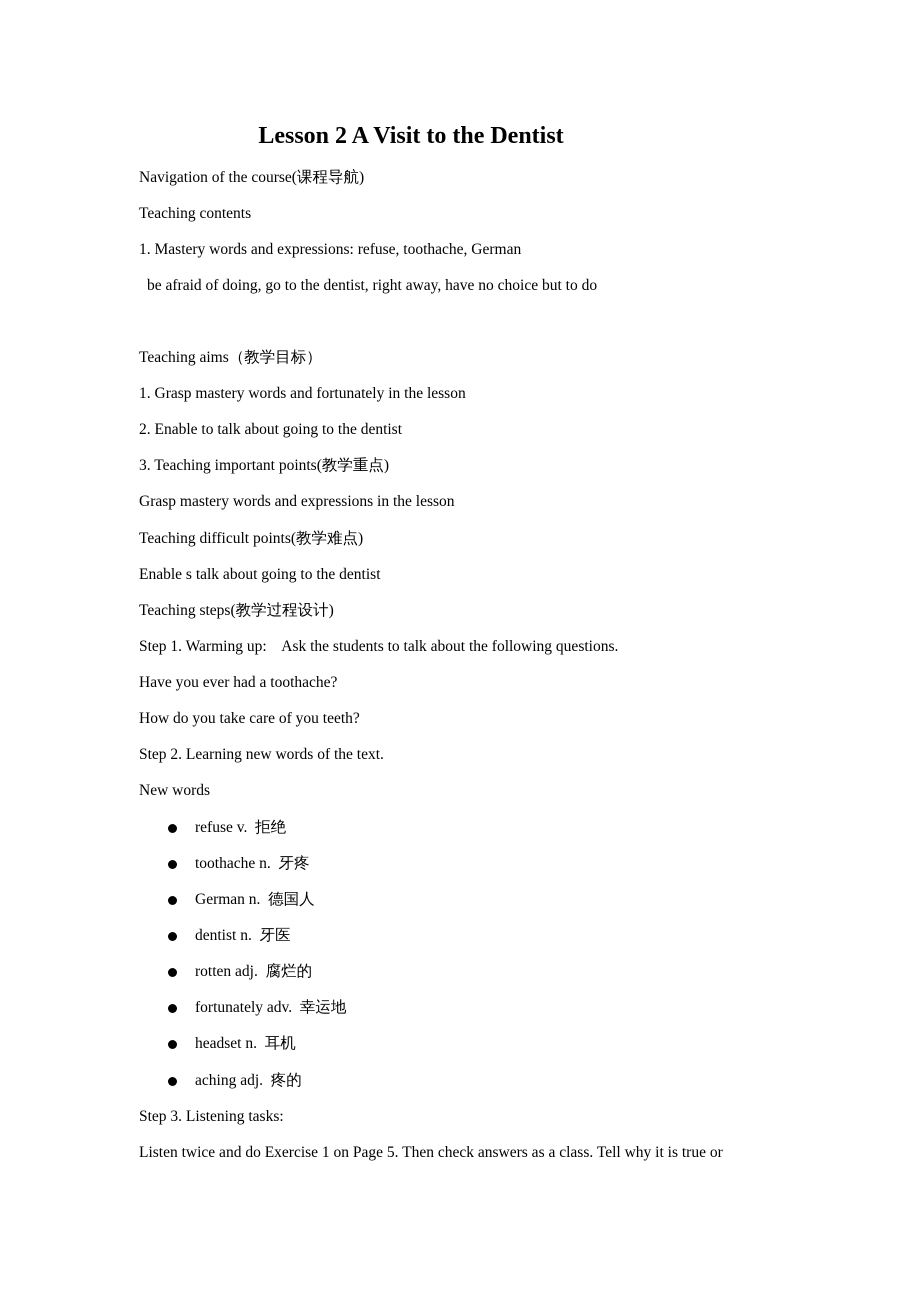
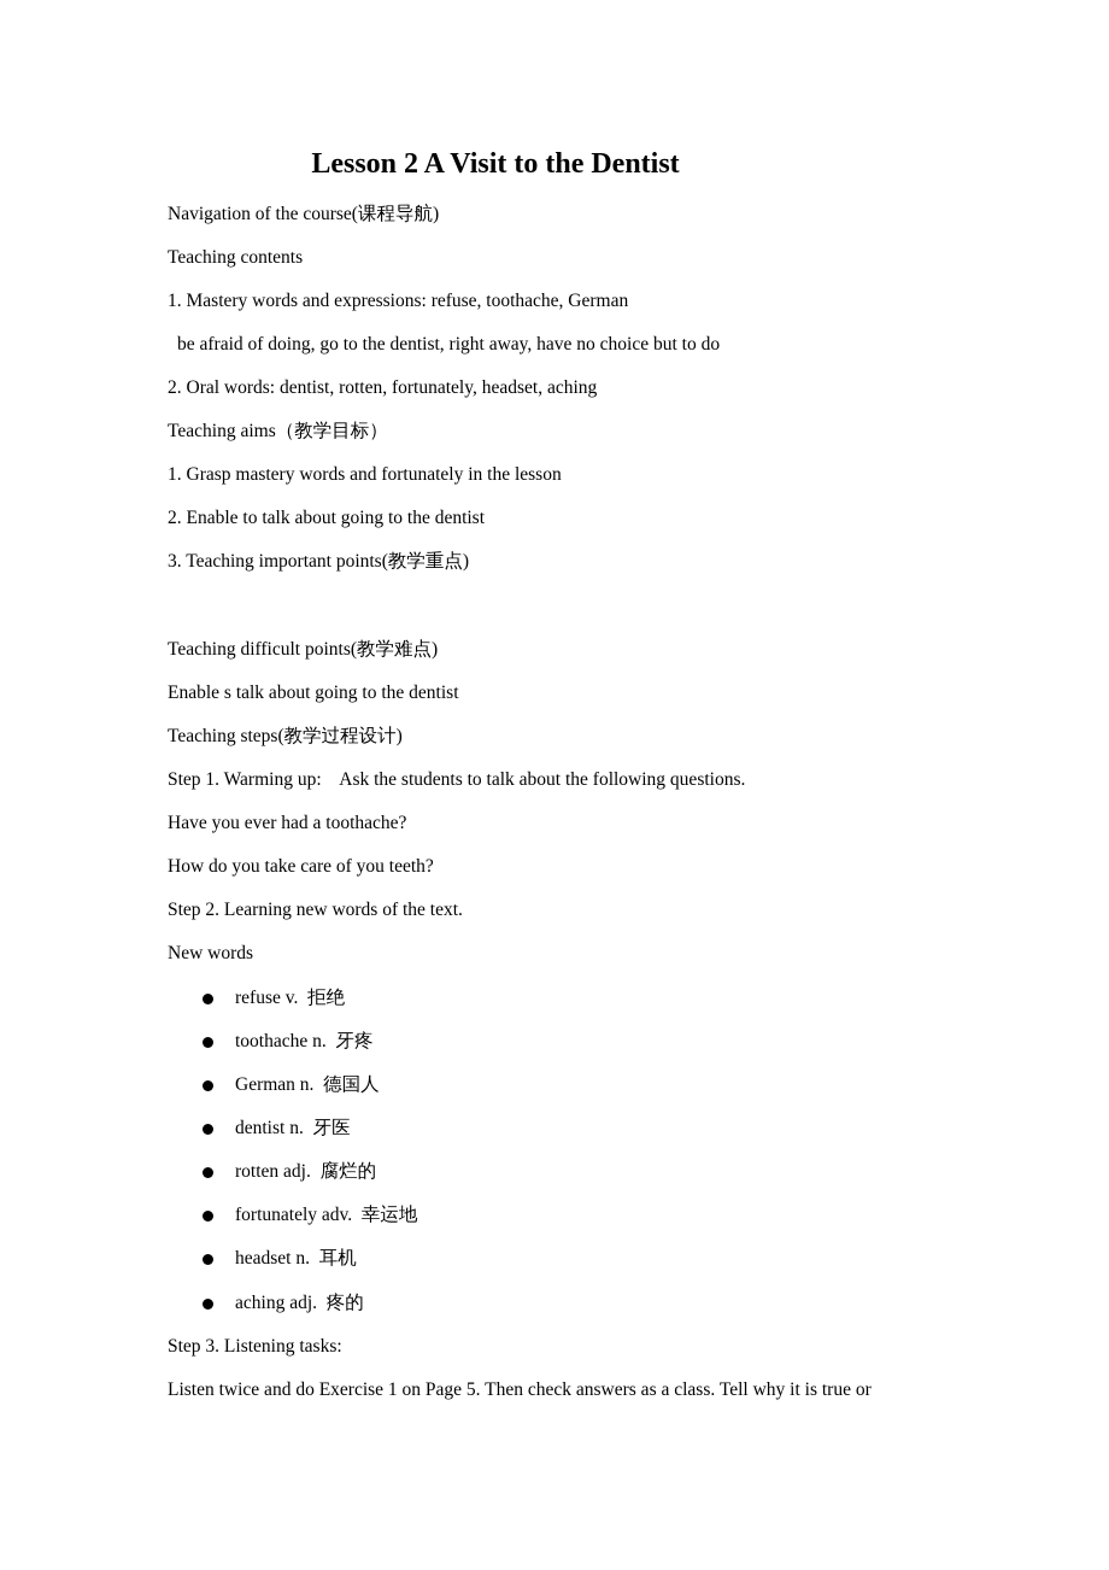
  Lesson 2 A Visit to the Dentist
  Navigation of the course(课程导航)
  Teaching contents
  1. Mastery words and expressions: refuse, toothache, German
  be afraid of doing, go to the dentist, right away, have no choice but to do
+ 2. Oral words: dentist, rotten, fortunately, headset, aching
  Teaching aims（教学目标）
  1. Grasp mastery words and fortunately in the lesson
  2. Enable to talk about going to the dentist
  3. Teaching important points(教学重点)
- Grasp mastery words and expressions in the lesson
  Teaching difficult points(教学难点)
  Enable s talk about going to the dentist
  Teaching steps(教学过程设计)
  Step 1. Warming up: Ask the students to talk about the following questions.
  Have you ever had a toothache?
  How do you take care of you teeth?
  Step 2. Learning new words of the text.
  New words
  refuse v. 拒绝
  toothache n. 牙疼
  German n. 德国人
  dentist n. 牙医
  rotten adj. 腐烂的
  fortunately adv. 幸运地
  headset n. 耳机
  aching adj. 疼的
  Step 3. Listening tasks:
  Listen twice and do Exercise 1 on Page 5. Then check answers as a class. Tell why it is true or
